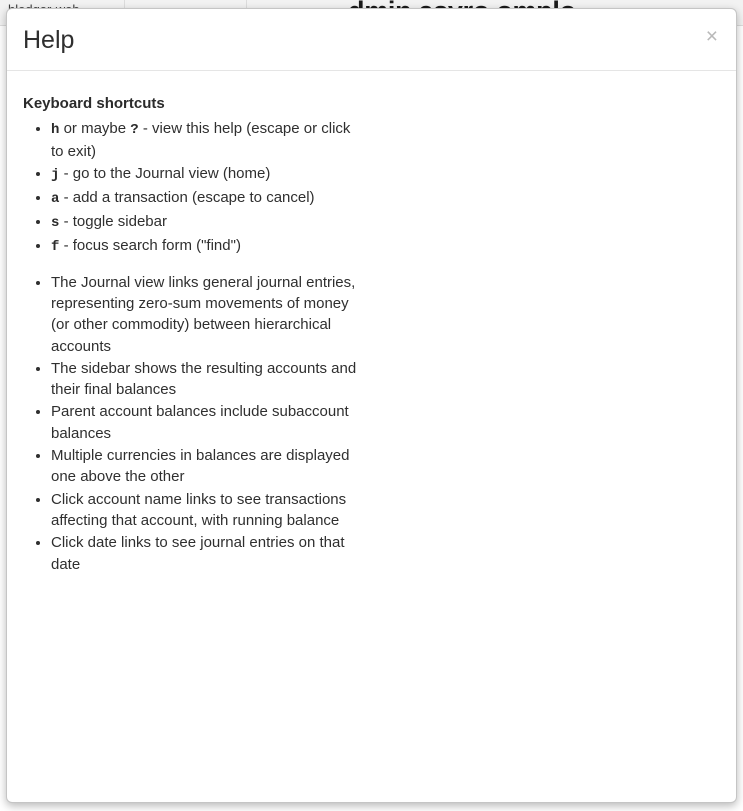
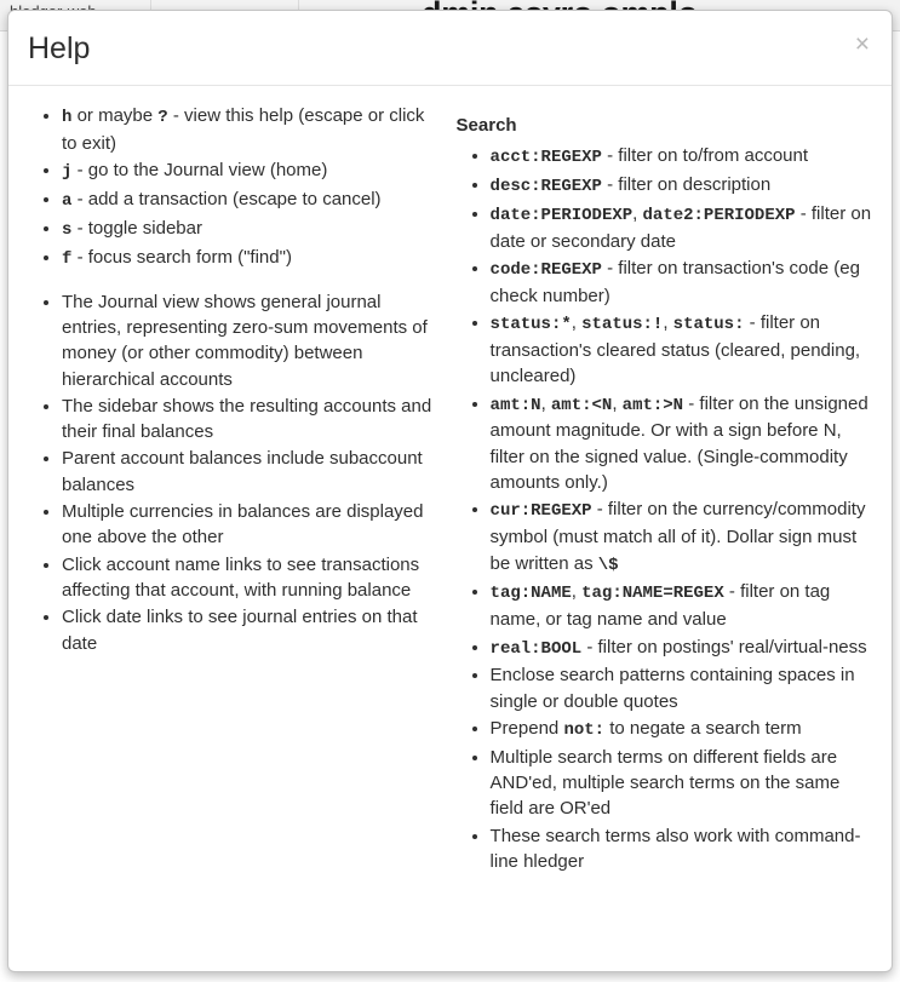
  Help
  ×
- Keyboard shortcuts
  h or maybe ? - view this help (escape or click to exit)
  j - go to the Journal view (home)
  a - add a transaction (escape to cancel)
  s - toggle sidebar
  f - focus search form ("find")
- The Journal view links general journal entries, representing zero-sum movements of money (or other commodity) between hierarchical accounts
+ The Journal view shows general journal entries, representing zero-sum movements of money (or other commodity) between hierarchical accounts
  The sidebar shows the resulting accounts and their final balances
  Parent account balances include subaccount balances
  Multiple currencies in balances are displayed one above the other
  Click account name links to see transactions affecting that account, with running balance
  Click date links to see journal entries on that date
+ Search
+ acct:REGEXP - filter on to/from account
+ desc:REGEXP - filter on description
+ date:PERIODEXP, date2:PERIODEXP - filter on date or secondary date
+ code:REGEXP - filter on transaction's code (eg check number)
+ status:*, status:!, status: - filter on transaction's cleared status (cleared, pending, uncleared)
+ amt:N, amt:<N, amt:>N - filter on the unsigned amount magnitude. Or with a sign before N, filter on the signed value. (Single-commodity amounts only.)
+ cur:REGEXP - filter on the currency/commodity symbol (must match all of it). Dollar sign must be written as \$
+ tag:NAME, tag:NAME=REGEX - filter on tag name, or tag name and value
+ real:BOOL - filter on postings' real/virtual-ness
+ Enclose search patterns containing spaces in single or double quotes
+ Prepend not: to negate a search term
+ Multiple search terms on different fields are AND'ed, multiple search terms on the same field are OR'ed
+ These search terms also work with command-line hledger
